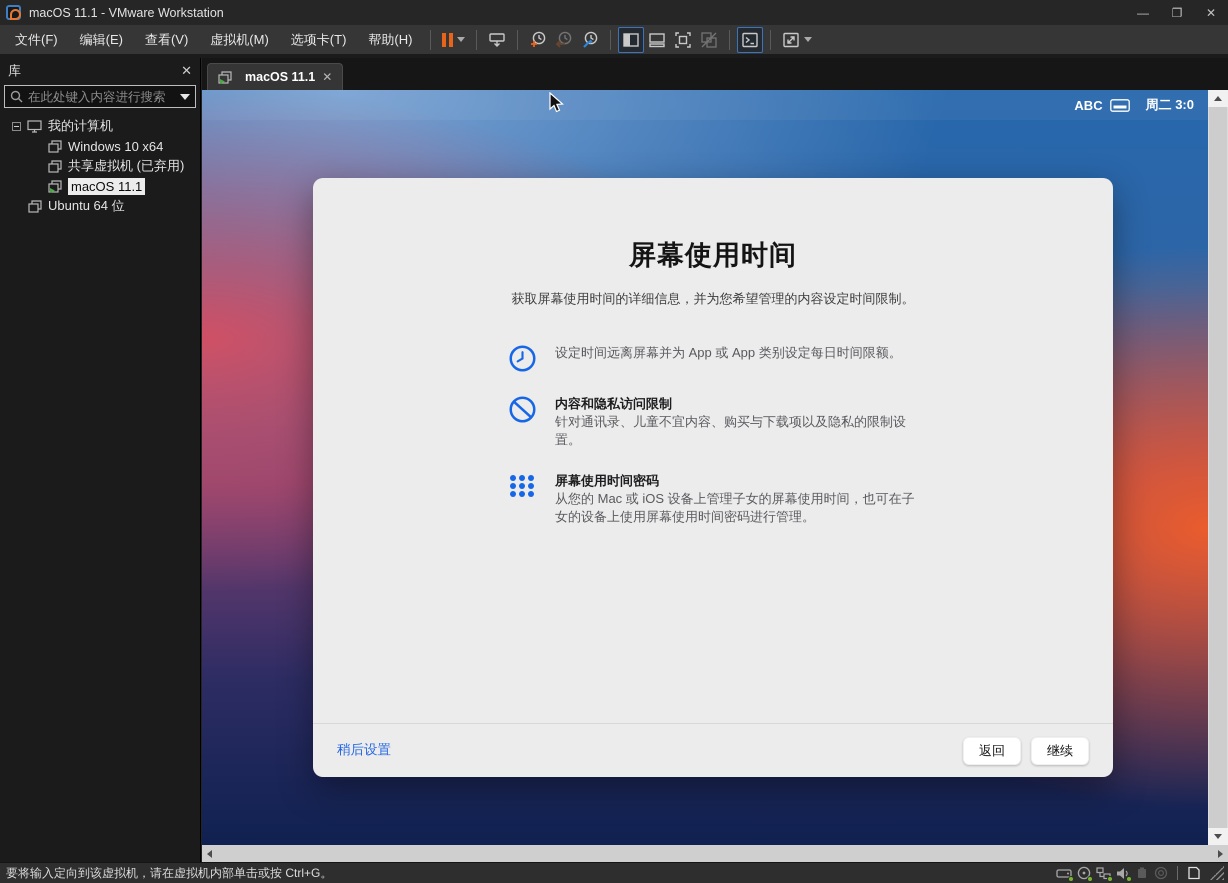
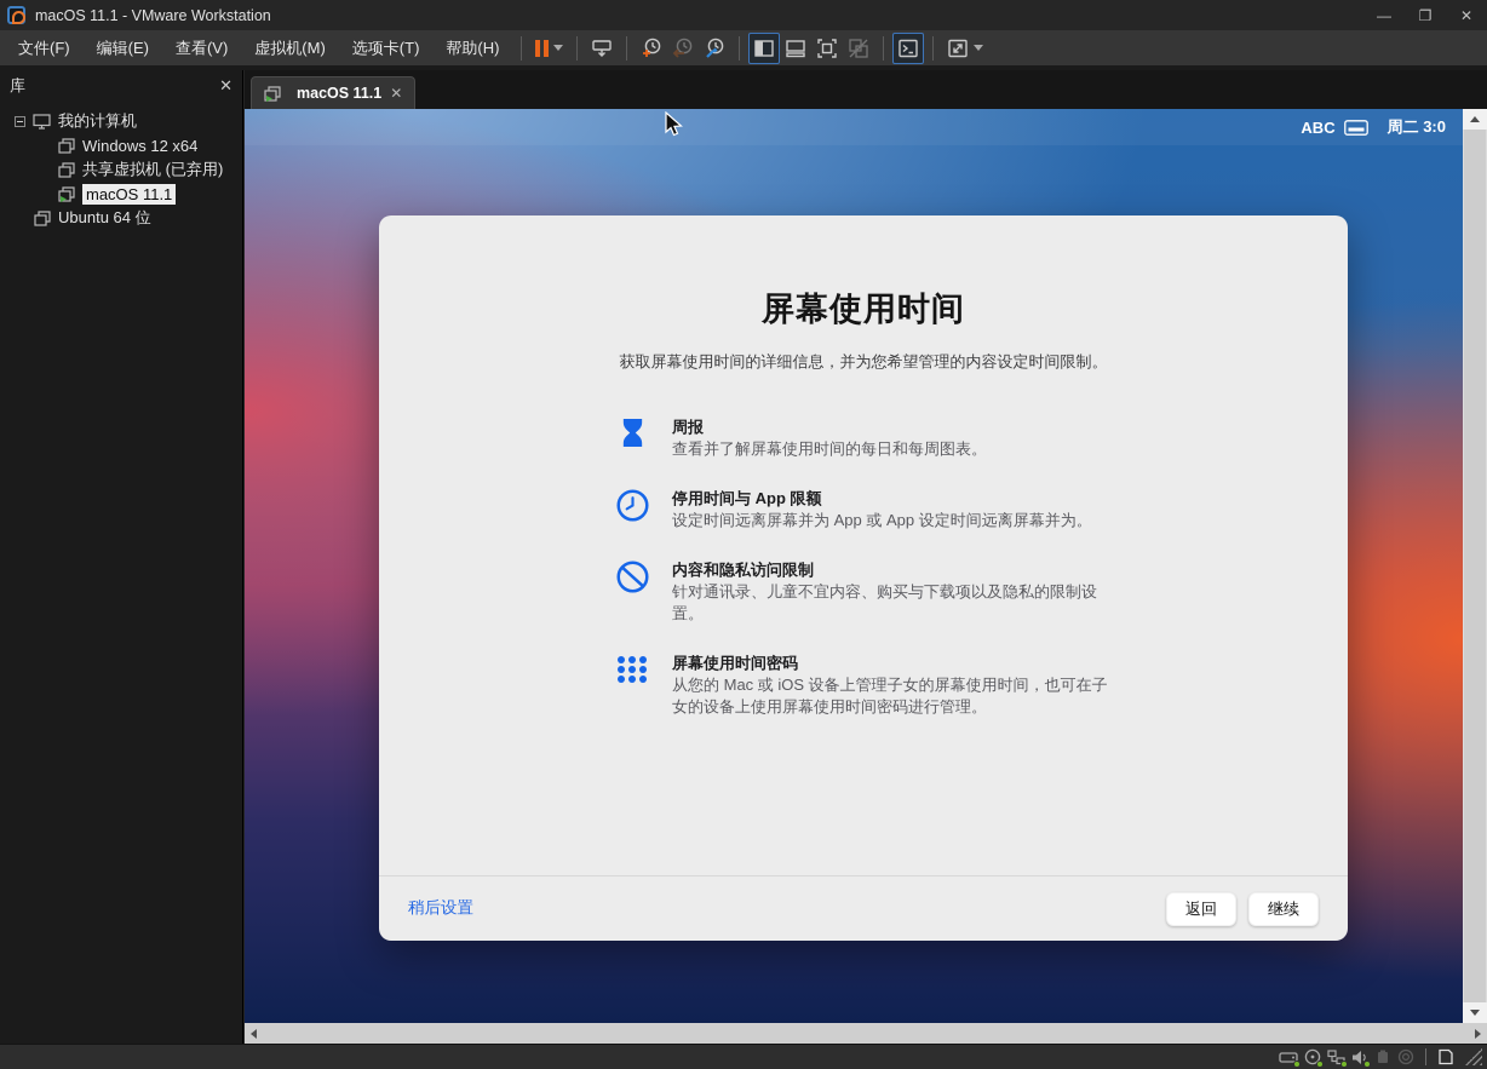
  macOS 11.1 - VMware Workstation
  —
  ❐
  ✕
  文件(F)
  编辑(E)
  查看(V)
  虚拟机(M)
  选项卡(T)
  帮助(H)
  库
  ✕
- 在此处键入内容进行搜索
  我的计算机
- Windows 10 x64
+ Windows 12 x64
  共享虚拟机 (已弃用)
  macOS 11.1
  Ubuntu 64 位
  macOS 11.1
  ✕
  ABC
  周二 3:0
  屏幕使用时间
  获取屏幕使用时间的详细信息，并为您希望管理的内容设定时间限制。
+ 周报
+ 查看并了解屏幕使用时间的每日和每周图表。
+ 停用时间与 App 限额
- 设定时间远离屏幕并为 App 或 App 类别设定每日时间限额。
+ 设定时间远离屏幕并为 App 或 App 设定时间远离屏幕并为。
  内容和隐私访问限制
  针对通讯录、儿童不宜内容、购买与下载项以及隐私的限制设置。
  屏幕使用时间密码
  从您的 Mac 或 iOS 设备上管理子女的屏幕使用时间，也可在子女的设备上使用屏幕使用时间密码进行管理。
  稍后设置
  返回
  继续
- 要将输入定向到该虚拟机，请在虚拟机内部单击或按 Ctrl+G。
